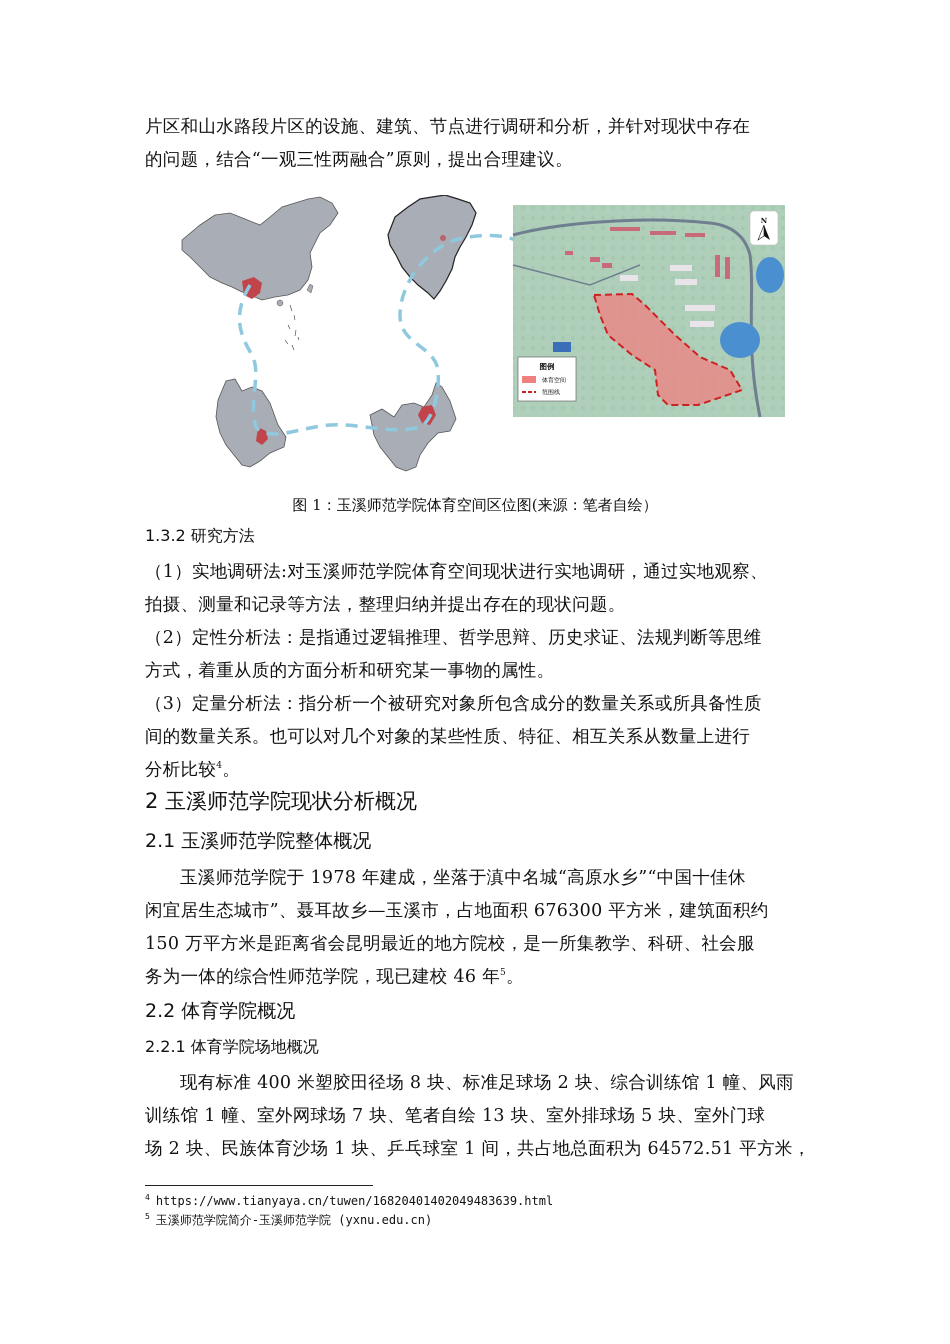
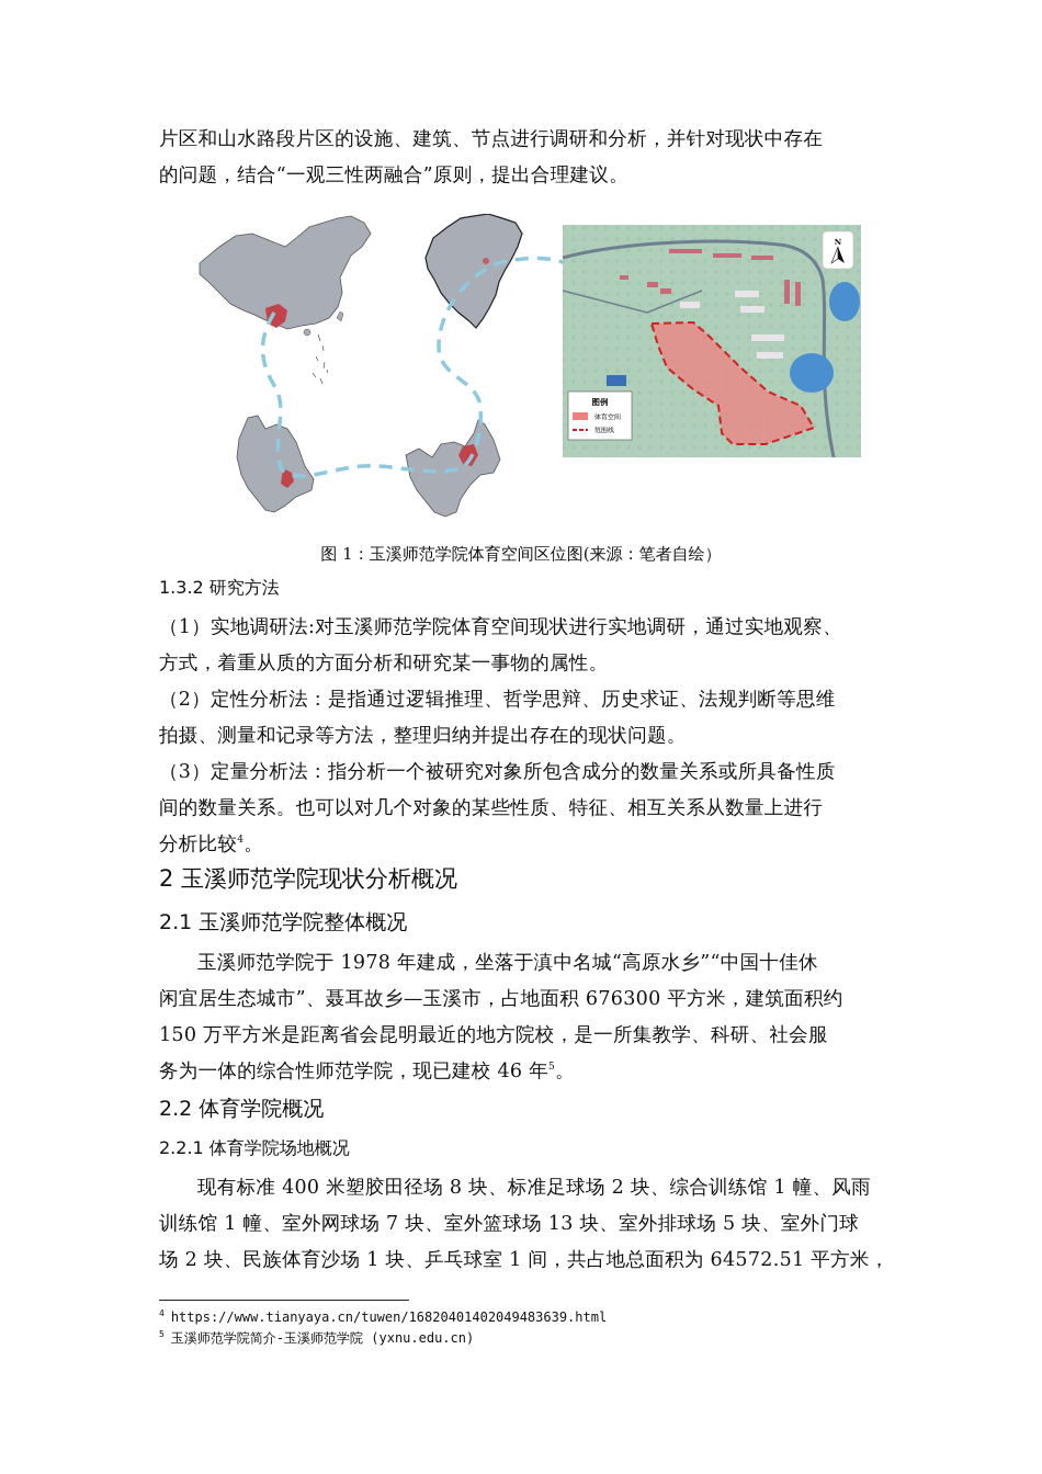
  片区和山水路段片区的设施、建筑、节点进行调研和分析，并针对现状中存在
  的问题，结合“一观三性两融合”原则，提出合理建议。
  N
  图例
  图 1：玉溪师范学院体育空间区位图(来源：笔者自绘）
  1.3.2 研究方法
  （1）实地调研法:对玉溪师范学院体育空间现状进行实地调研，通过实地观察、
- 拍摄、测量和记录等方法，整理归纳并提出存在的现状问题。
+ 方式，着重从质的方面分析和研究某一事物的属性。
  （2）定性分析法：是指通过逻辑推理、哲学思辩、历史求证、法规判断等思维
- 方式，着重从质的方面分析和研究某一事物的属性。
+ 拍摄、测量和记录等方法，整理归纳并提出存在的现状问题。
  （3）定量分析法：指分析一个被研究对象所包含成分的数量关系或所具备性质
  间的数量关系。也可以对几个对象的某些性质、特征、相互关系从数量上进行
  分析比较4。
  2 玉溪师范学院现状分析概况
  2.1 玉溪师范学院整体概况
  玉溪师范学院于 1978 年建成，坐落于滇中名城“高原水乡”“中国十佳休
  闲宜居生态城市”、聂耳故乡—玉溪市，占地面积 676300 平方米，建筑面积约
  150 万平方米是距离省会昆明最近的地方院校，是一所集教学、科研、社会服
  务为一体的综合性师范学院，现已建校 46 年5。
  2.2 体育学院概况
  2.2.1 体育学院场地概况
  现有标准 400 米塑胶田径场 8 块、标准足球场 2 块、综合训练馆 1 幢、风雨
- 训练馆 1 幢、室外网球场 7 块、笔者自绘 13 块、室外排球场 5 块、室外门球
+ 训练馆 1 幢、室外网球场 7 块、室外篮球场 13 块、室外排球场 5 块、室外门球
  场 2 块、民族体育沙场 1 块、乒乓球室 1 间，共占地总面积为 64572.51 平方米，
  4 https://www.tianyaya.cn/tuwen/16820401402049483639.html
  5 玉溪师范学院简介-玉溪师范学院 (yxnu.edu.cn)
